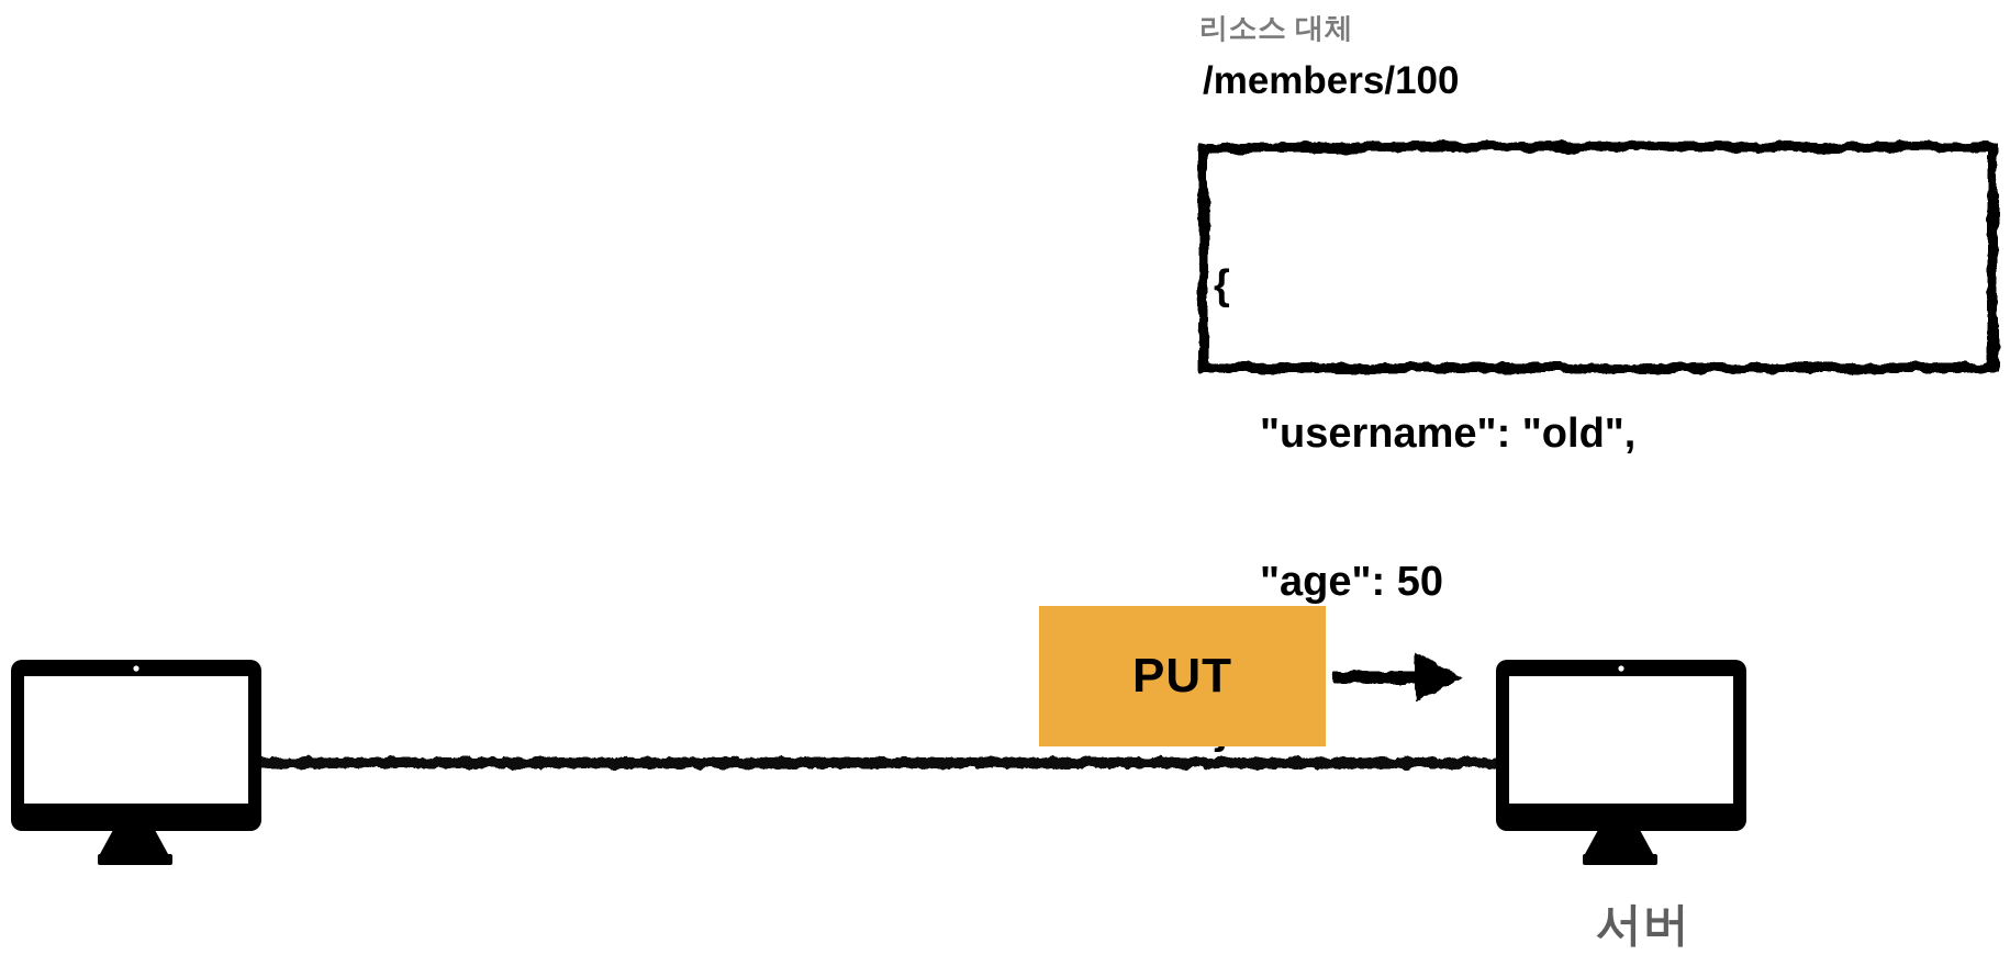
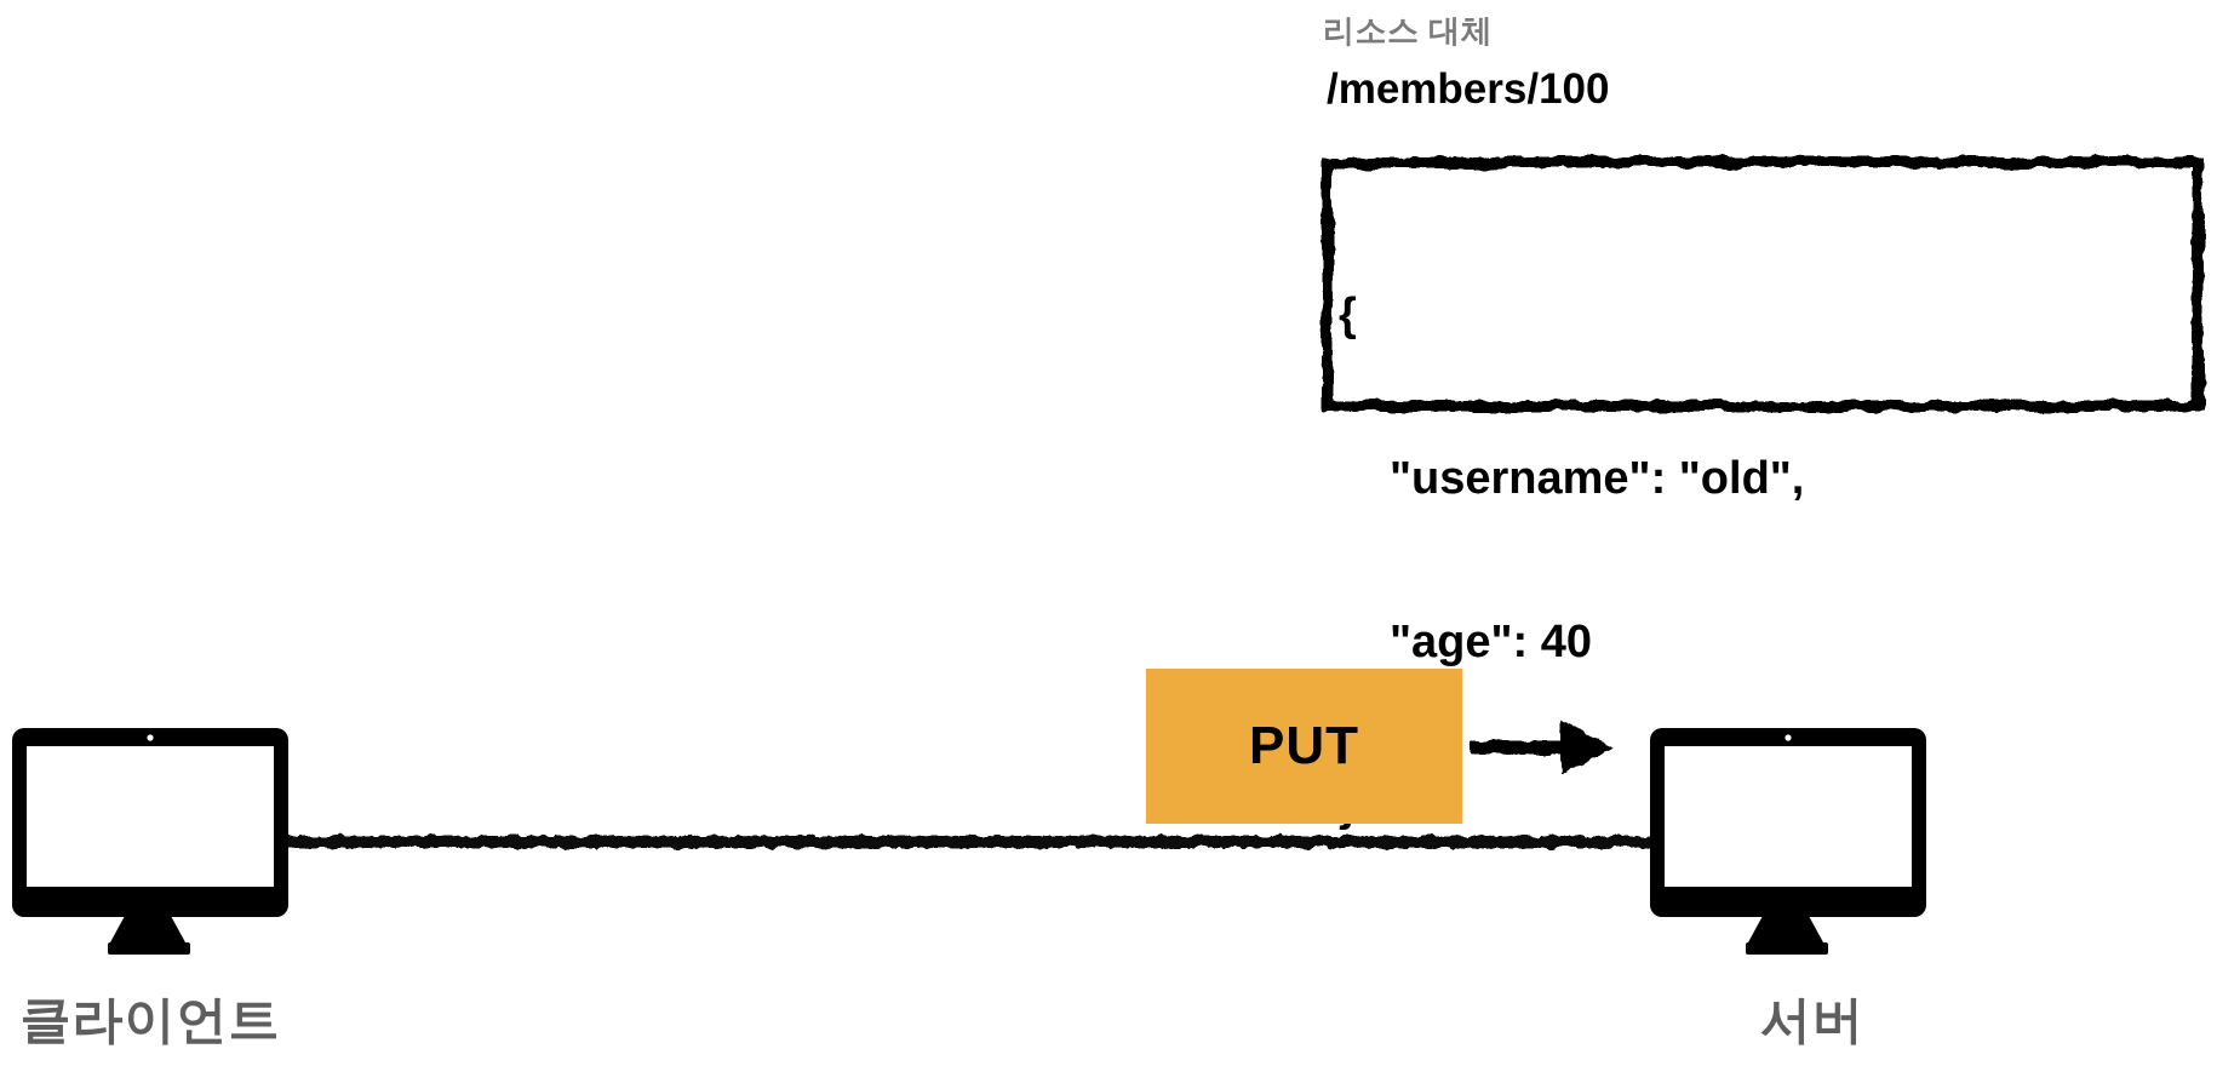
  리소스 대체
  /members/100
  {
  "username": "old",
- "age": 50
+ "age": 40
  PUT
+ 클라이언트
  서버
